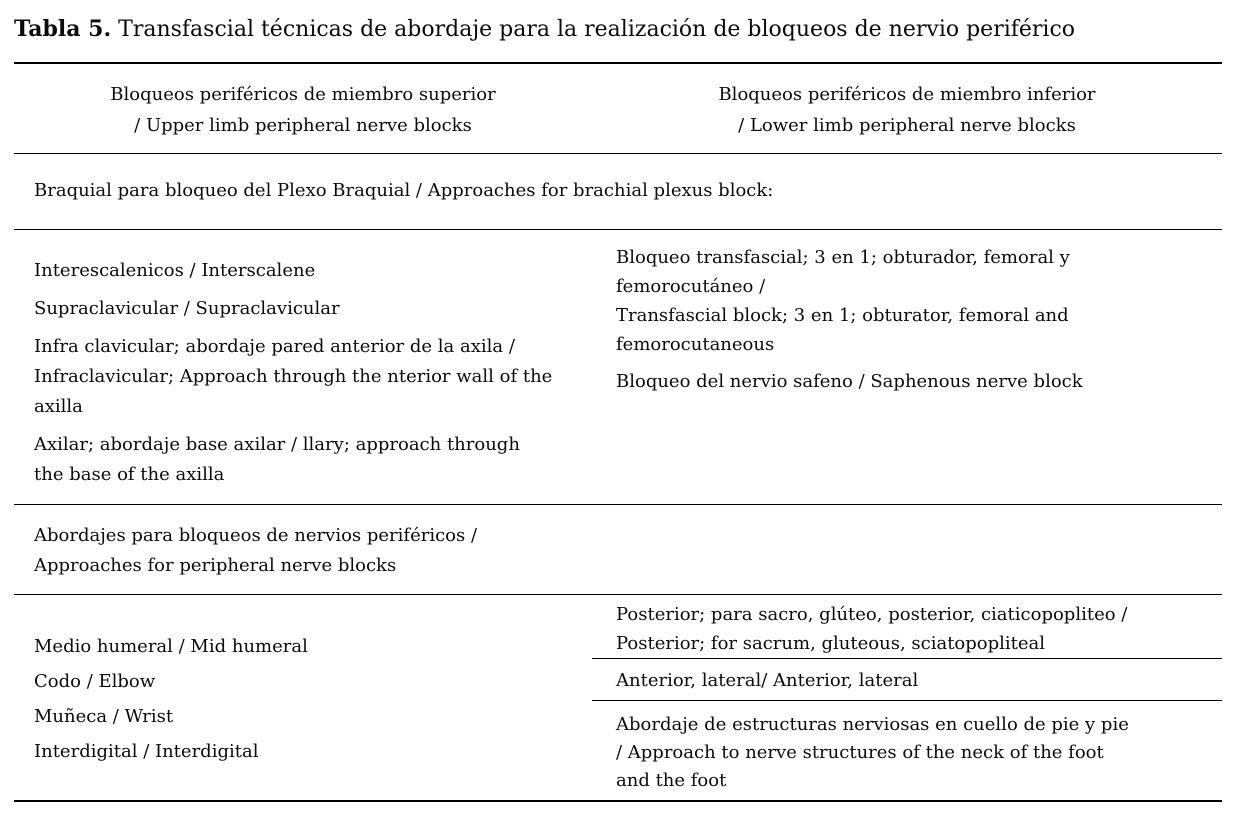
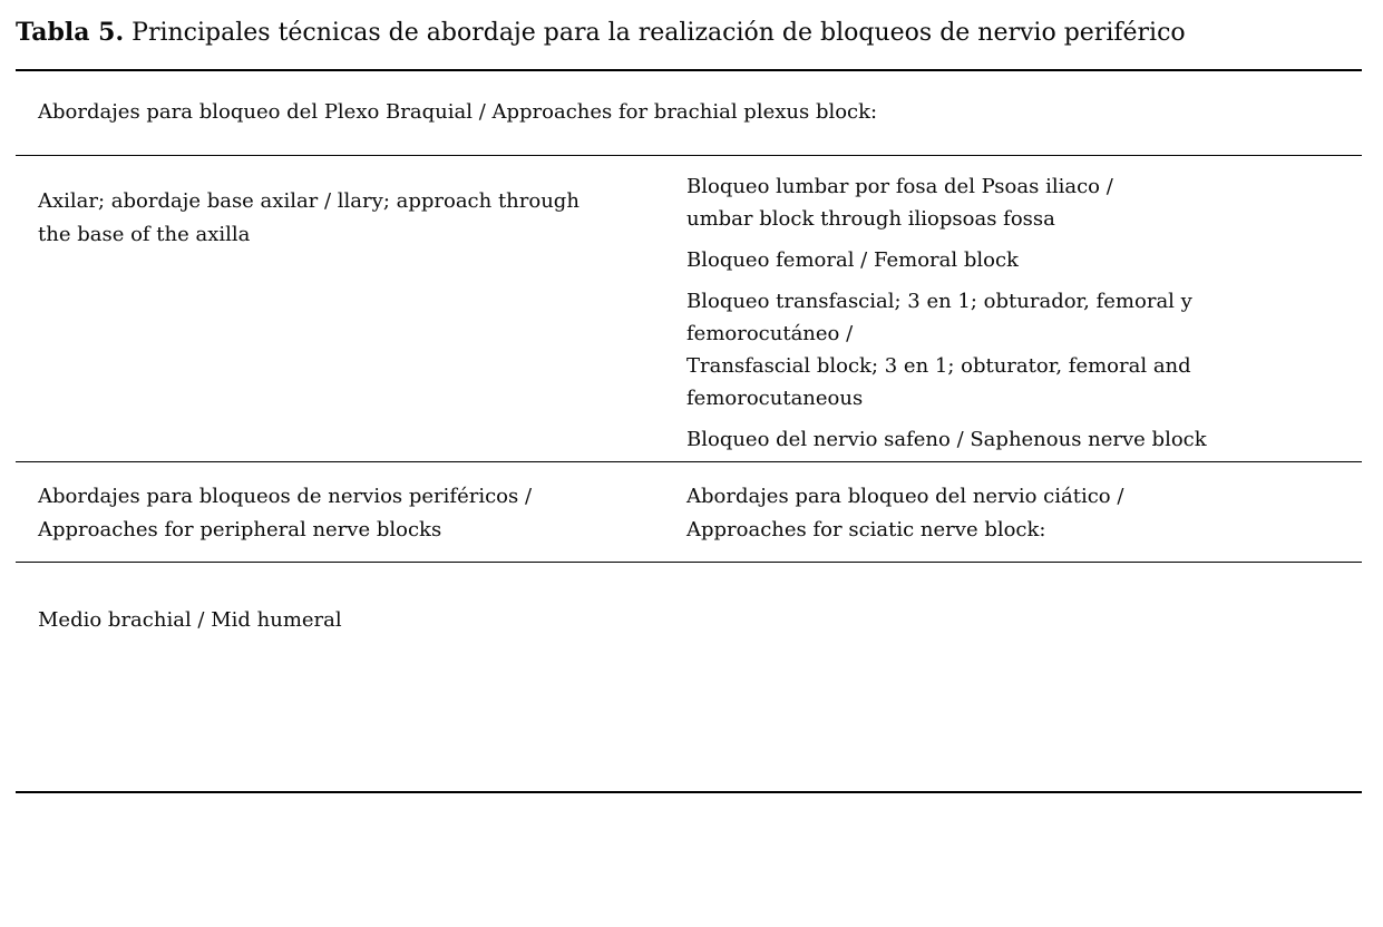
- Tabla 5. Transfascial técnicas de abordaje para la realización de bloqueos de nervio periférico
+ Tabla 5. Principales técnicas de abordaje para la realización de bloqueos de nervio periférico
- Bloqueos periféricos de miembro superior
- / Upper limb peripheral nerve blocks
- Bloqueos periféricos de miembro inferior
- / Lower limb peripheral nerve blocks
- Braquial para bloqueo del Plexo Braquial / Approaches for brachial plexus block:
+ Abordajes para bloqueo del Plexo Braquial / Approaches for brachial plexus block:
- Interescalenicos / Interscalene
- Supraclavicular / Supraclavicular
- Infra clavicular; abordaje pared anterior de la axila /
- Infraclavicular; Approach through the nterior wall of the
- axilla
  Axilar; abordaje base axilar / llary; approach through
  the base of the axilla
+ Bloqueo lumbar por fosa del Psoas iliaco /
+ umbar block through iliopsoas fossa
+ Bloqueo femoral / Femoral block
  Bloqueo transfascial; 3 en 1; obturador, femoral y
  femorocutáneo /
  Transfascial block; 3 en 1; obturator, femoral and
  femorocutaneous
  Bloqueo del nervio safeno / Saphenous nerve block
  Abordajes para bloqueos de nervios periféricos /
  Approaches for peripheral nerve blocks
+ Abordajes para bloqueo del nervio ciático /
+ Approaches for sciatic nerve block:
- Medio humeral / Mid humeral
+ Medio brachial / Mid humeral
- Codo / Elbow
- Muñeca / Wrist
- Interdigital / Interdigital
- Posterior; para sacro, glúteo, posterior, ciaticopopliteo /
- Posterior; for sacrum, gluteous, sciatopopliteal
- Anterior, lateral/ Anterior, lateral
- Abordaje de estructuras nerviosas en cuello de pie y pie
- / Approach to nerve structures of the neck of the foot
- and the foot
